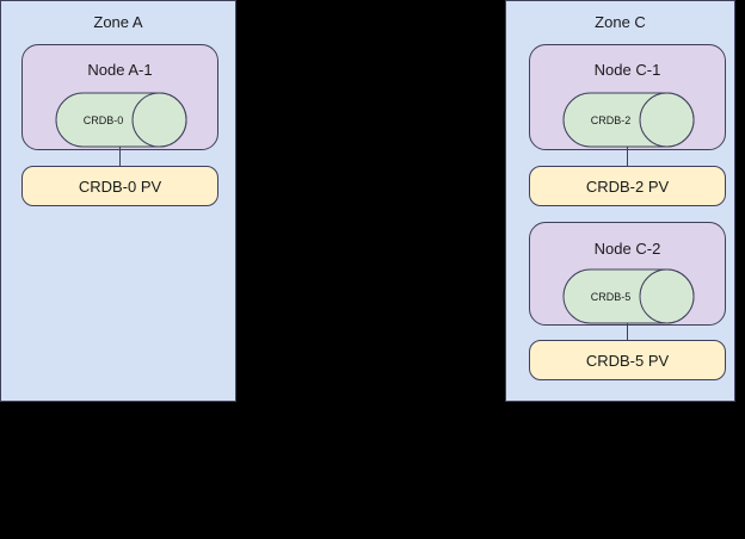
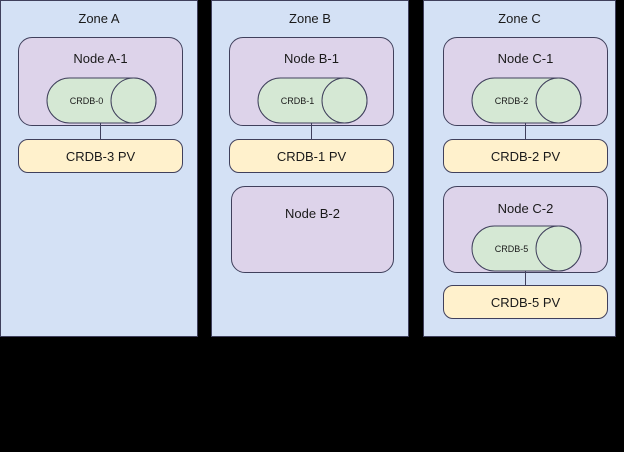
  Zone A
  Node A-1
  CRDB-0
- CRDB-0 PV
+ CRDB-3 PV
+ Zone B
+ Node B-1
+ CRDB-1
+ CRDB-1 PV
+ Node B-2
  Zone C
  Node C-1
  CRDB-2
  CRDB-2 PV
  Node C-2
  CRDB-5
  CRDB-5 PV
